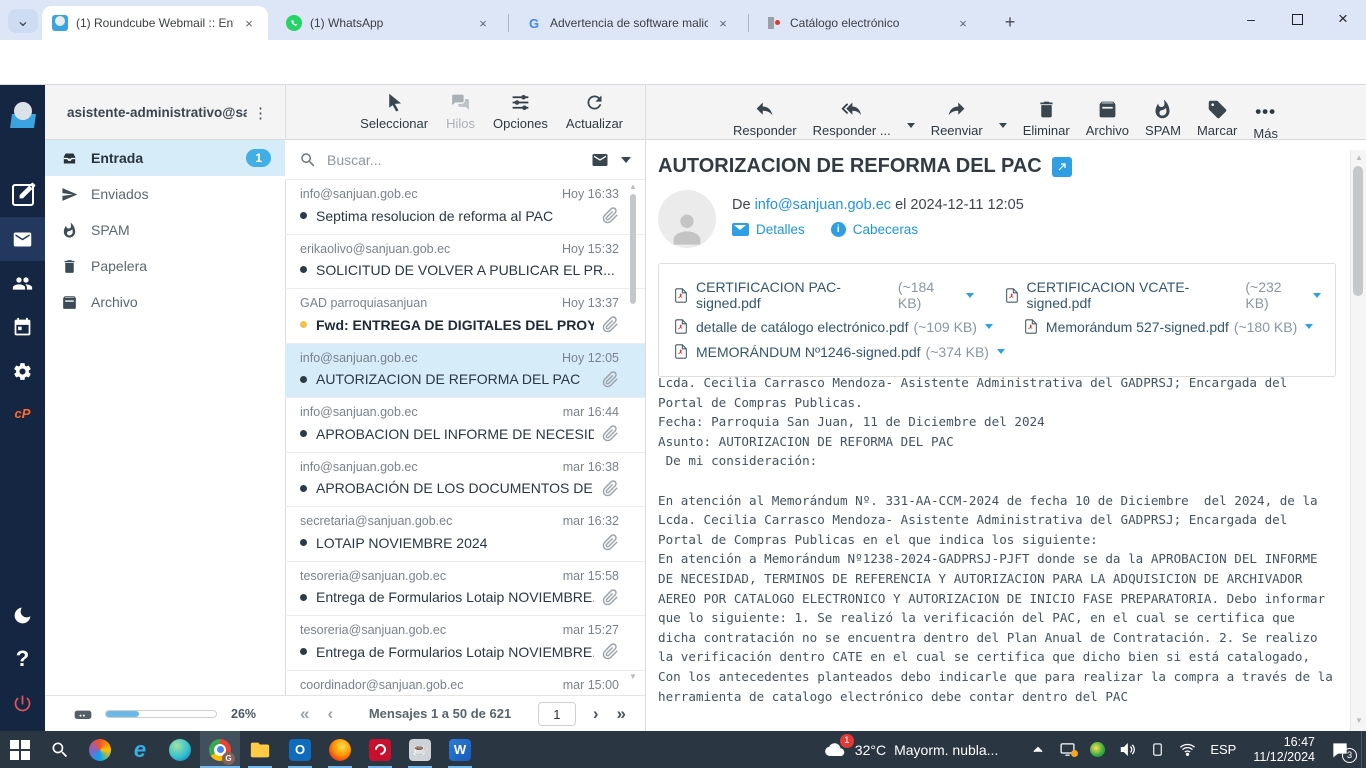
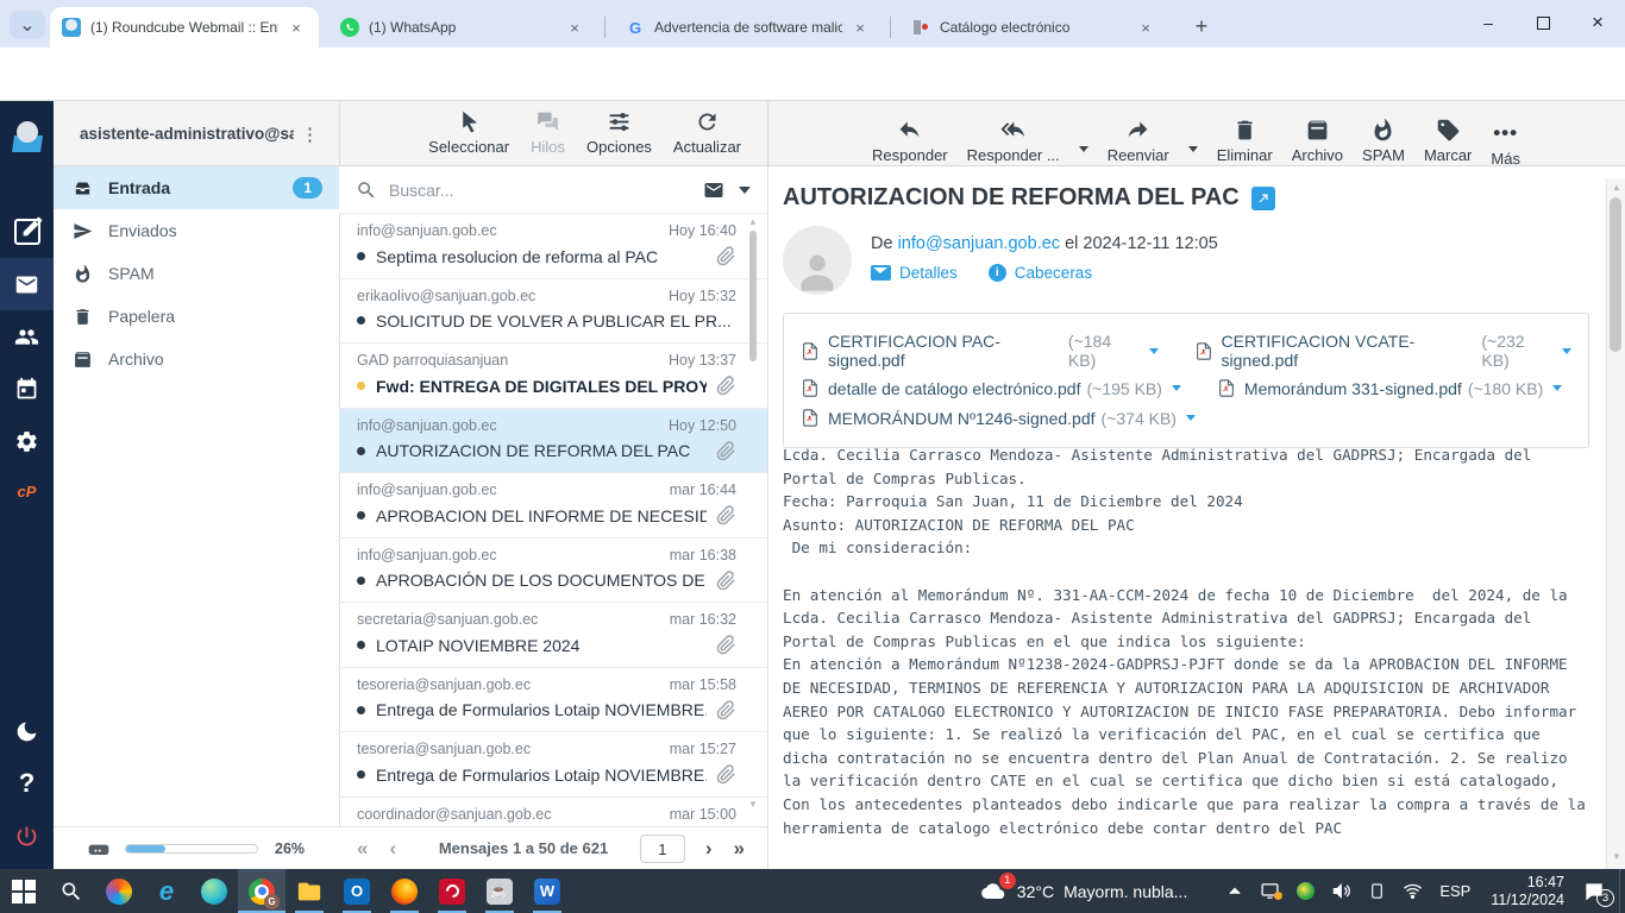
  ⌄
  (1) Roundcube Webmail :: En
  ×
  (1) WhatsApp
  ×
  G
  Advertencia de software malic
  ×
  Catálogo electrónico
  ×
  +
  –
  ×
  cP
  ?
  asistente-administrativo@sa
  ⋮
  Entrada
  1
  Enviados
  SPAM
  Papelera
  Archivo
  26%
  Seleccionar
  Hilos
  Opciones
  Actualizar
  Buscar...
  info@sanjuan.gob.ec
- Hoy 16:33
+ Hoy 16:40
  Septima resolucion de reforma al PAC
  erikaolivo@sanjuan.gob.ec
  Hoy 15:32
  SOLICITUD DE VOLVER A PUBLICAR EL PR...
  GAD parroquiasanjuan
  Hoy 13:37
  Fwd: ENTREGA DE DIGITALES DEL PROY
  info@sanjuan.gob.ec
- Hoy 12:05
+ Hoy 12:50
  AUTORIZACION DE REFORMA DEL PAC
  info@sanjuan.gob.ec
  mar 16:44
  APROBACION DEL INFORME DE NECESID
  info@sanjuan.gob.ec
  mar 16:38
  APROBACIÓN DE LOS DOCUMENTOS DE
  secretaria@sanjuan.gob.ec
  mar 16:32
  LOTAIP NOVIEMBRE 2024
  tesoreria@sanjuan.gob.ec
  mar 15:58
  Entrega de Formularios Lotaip NOVIEMBRE
  tesoreria@sanjuan.gob.ec
  mar 15:27
  Entrega de Formularios Lotaip NOVIEMBRE
  coordinador@sanjuan.gob.ec
  mar 15:00
  ▲
  ▼
  «
  ‹
  Mensajes 1 a 50 de 621
  1
  ›
  »
  Responder
  Responder ...
  Reenviar
  Eliminar
  Archivo
  SPAM
  Marcar
  •••
  Más
  AUTORIZACION DE REFORMA DEL PAC
  De info@sanjuan.gob.ec el 2024-12-11 12:05
  Detalles
  i
  Cabeceras
  CERTIFICACION PAC-signed.pdf
  (~184 KB)
  CERTIFICACION VCATE-signed.pdf
  (~232 KB)
  detalle de catálogo electrónico.pdf
- (~109 KB)
+ (~195 KB)
- Memorándum 527-signed.pdf
+ Memorándum 331-signed.pdf
  (~180 KB)
  MEMORÁNDUM Nº1246-signed.pdf
  (~374 KB)
  Lcda. Cecilia Carrasco Mendoza- Asistente Administrativa del GADPRSJ; Encargada del Portal de Compras Publicas.
  Fecha: Parroquia San Juan, 11 de Diciembre del 2024
  Asunto: AUTORIZACION DE REFORMA DEL PAC
  De mi consideración:
  En atención al Memorándum Nº. 331-AA-CCM-2024 de fecha 10 de Diciembre del 2024, de la Lcda. Cecilia Carrasco Mendoza- Asistente Administrativa del GADPRSJ; Encargada del Portal de Compras Publicas en el que indica los siguiente:
  En atención a Memorándum Nº1238-2024-GADPRSJ-PJFT donde se da la APROBACION DEL INFORME DE NECESIDAD, TERMINOS DE REFERENCIA Y AUTORIZACION PARA LA ADQUISICION DE ARCHIVADOR AEREO POR CATALOGO ELECTRONICO Y AUTORIZACION DE INICIO FASE PREPARATORIA. Debo informar que lo siguiente: 1. Se realizó la verificación del PAC, en el cual se certifica que dicha contratación no se encuentra dentro del Plan Anual de Contratación. 2. Se realizo la verificación dentro CATE en el cual se certifica que dicho bien si está catalogado, Con los antecedentes planteados debo indicarle que para realizar la compra a través de la herramienta de catalogo electrónico debe contar dentro del PAC
  ▲
  ▼
  e
  G
  O
  ☕
  W
  1
  32°C
  Mayorm. nubla...
  ESP
  16:47
  11/12/2024
  3
